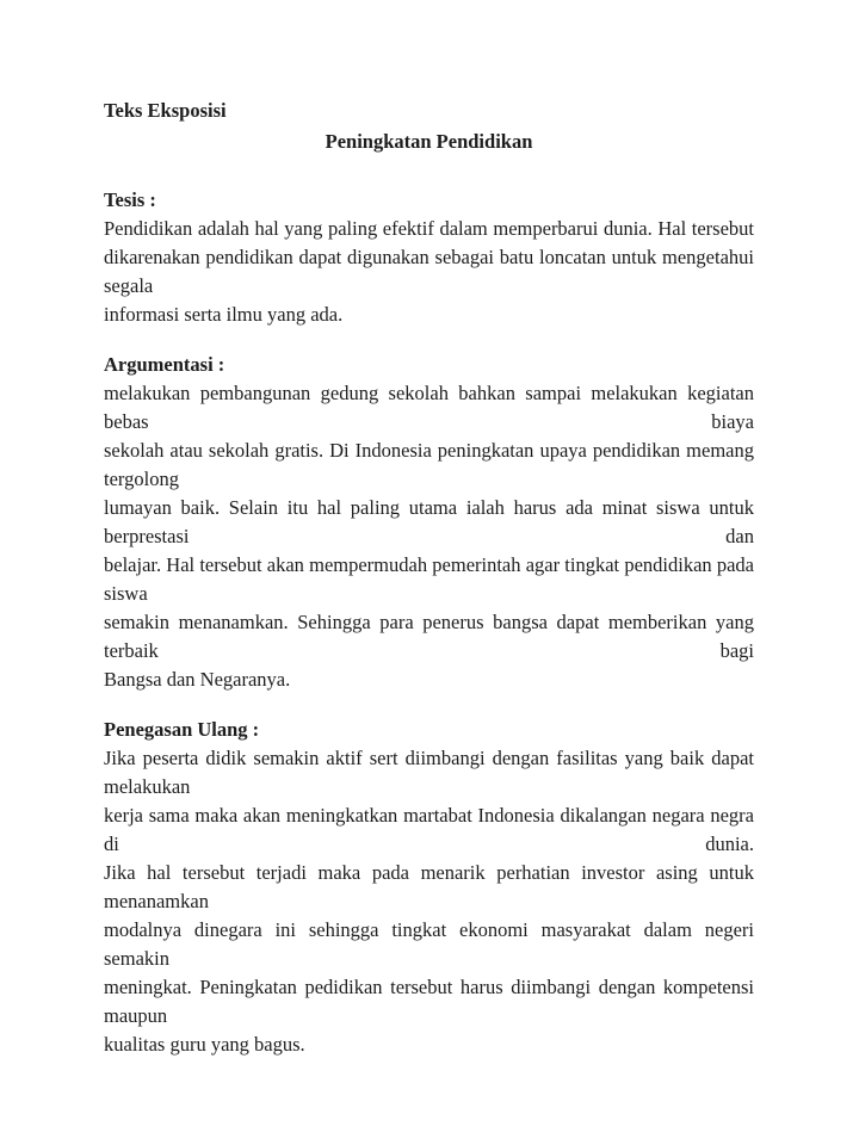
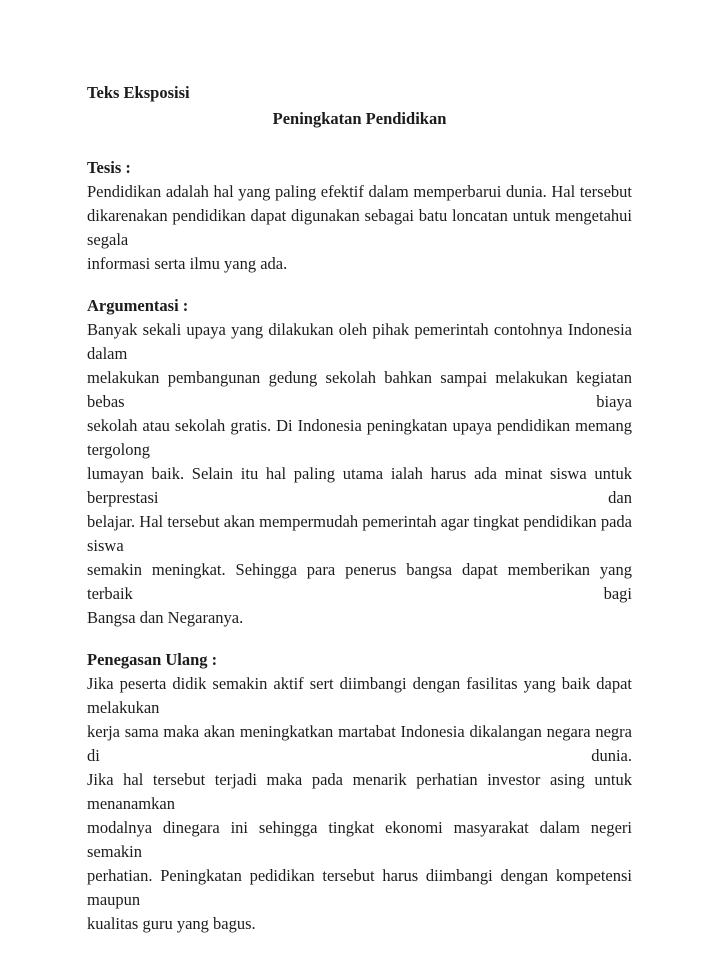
  Teks Eksposisi
  Peningkatan Pendidikan
  Tesis :
  Pendidikan adalah hal yang paling efektif dalam memperbarui dunia. Hal tersebut
  dikarenakan pendidikan dapat digunakan sebagai batu loncatan untuk mengetahui segala
  informasi serta ilmu yang ada.
  Argumentasi :
+ Banyak sekali upaya yang dilakukan oleh pihak pemerintah contohnya Indonesia dalam
  melakukan pembangunan gedung sekolah bahkan sampai melakukan kegiatan bebas biaya
  sekolah atau sekolah gratis. Di Indonesia peningkatan upaya pendidikan memang tergolong
  lumayan baik. Selain itu hal paling utama ialah harus ada minat siswa untuk berprestasi dan
  belajar. Hal tersebut akan mempermudah pemerintah agar tingkat pendidikan pada siswa
- semakin menanamkan. Sehingga para penerus bangsa dapat memberikan yang terbaik bagi
+ semakin meningkat. Sehingga para penerus bangsa dapat memberikan yang terbaik bagi
  Bangsa dan Negaranya.
  Penegasan Ulang :
  Jika peserta didik semakin aktif sert diimbangi dengan fasilitas yang baik dapat melakukan
  kerja sama maka akan meningkatkan martabat Indonesia dikalangan negara negra di dunia.
  Jika hal tersebut terjadi maka pada menarik perhatian investor asing untuk menanamkan
  modalnya dinegara ini sehingga tingkat ekonomi masyarakat dalam negeri semakin
- meningkat. Peningkatan pedidikan tersebut harus diimbangi dengan kompetensi maupun
+ perhatian. Peningkatan pedidikan tersebut harus diimbangi dengan kompetensi maupun
  kualitas guru yang bagus.
